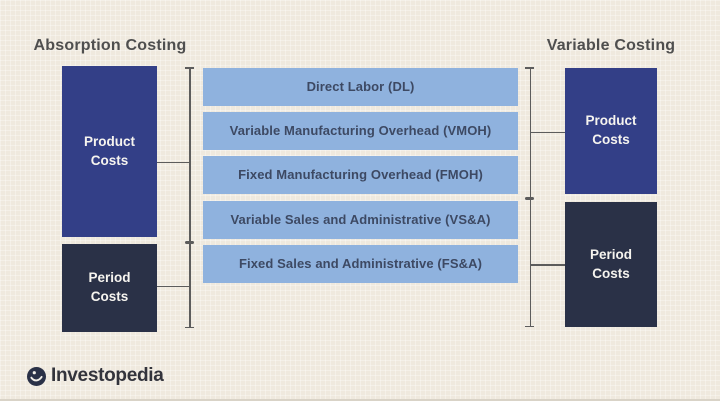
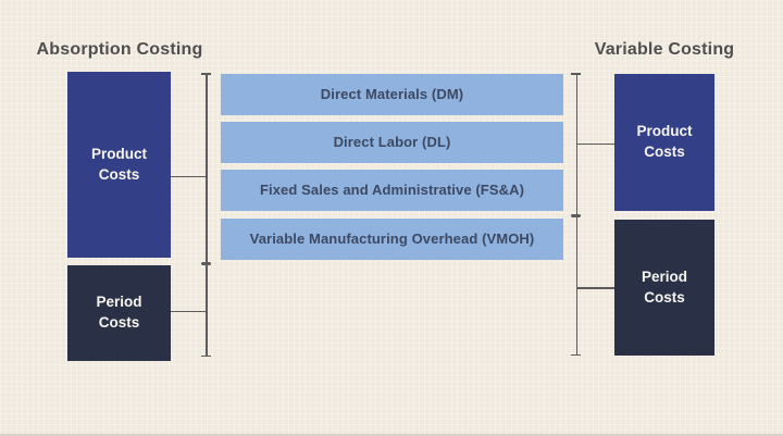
  Absorption Costing
  Variable Costing
  Product
  Costs
  Period
  Costs
+ Direct Materials (DM)
  Direct Labor (DL)
- Variable Manufacturing Overhead (VMOH)
+ Fixed Sales and Administrative (FS&A)
- Fixed Manufacturing Overhead (FMOH)
- Variable Sales and Administrative (VS&A)
- Fixed Sales and Administrative (FS&A)
+ Variable Manufacturing Overhead (VMOH)
  Product
  Costs
  Period
  Costs
- Investopedia
